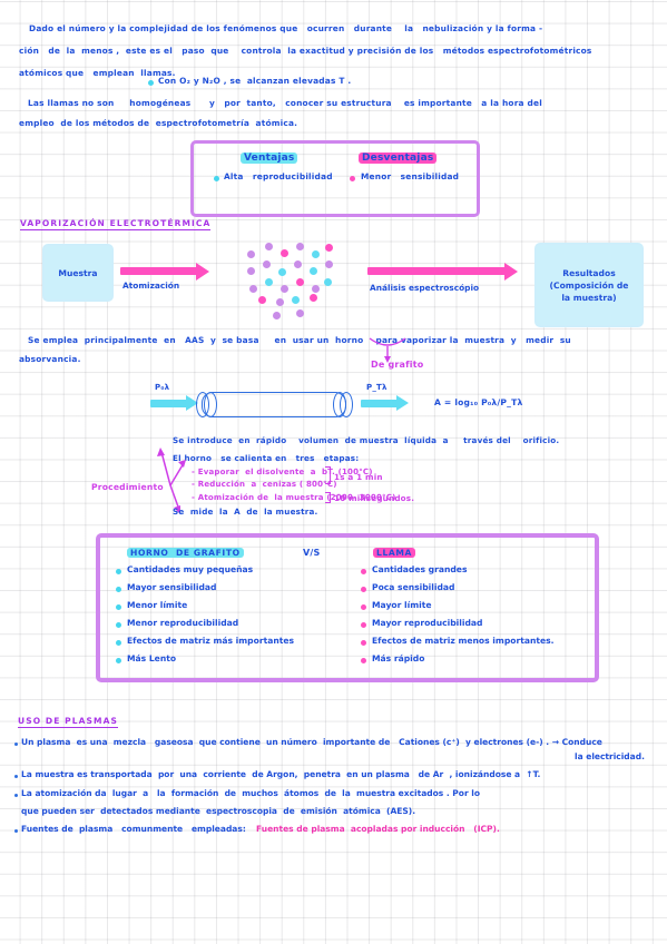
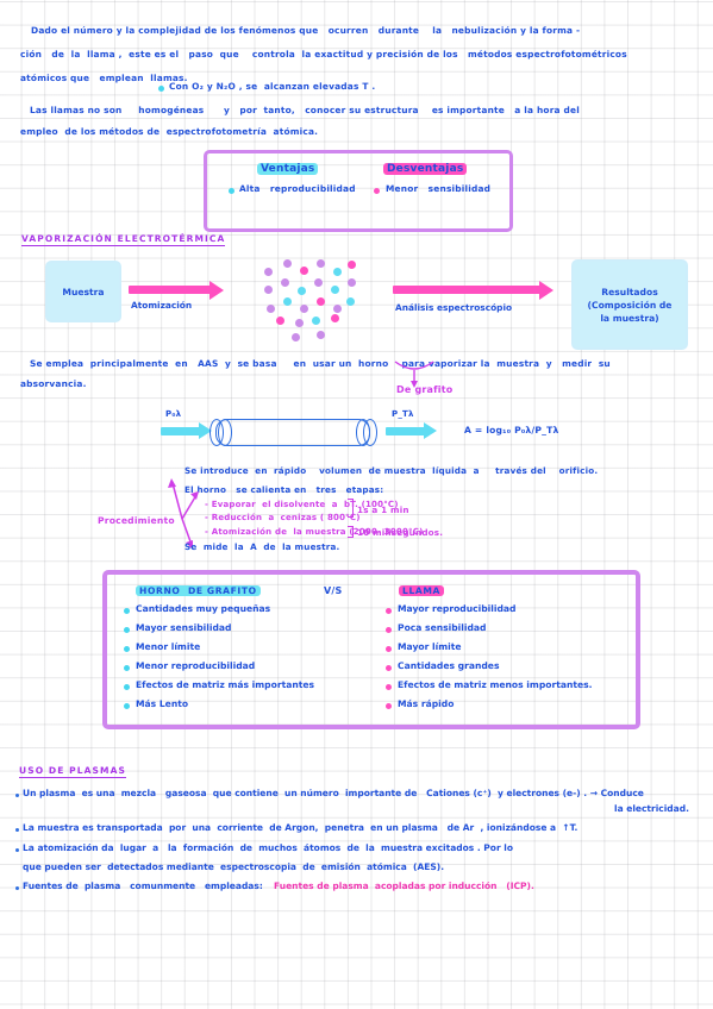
  Dado el número y la complejidad de los fenómenos que ocurren durante la nebulización y la forma -
- ción de la menos , este es el paso que controla la exactitud y precisión de los métodos espectrofotométricos
+ ción de la llama , este es el paso que controla la exactitud y precisión de los métodos espectrofotométricos
  atómicos que emplean llamas.
  Con O₂ y N₂O , se alcanzan elevadas T .
  Las llamas no son homogéneas y por tanto, conocer su estructura es importante a la hora del
  empleo de los métodos de espectrofotometría atómica.
  Ventajas
  Alta reproducibilidad
  Desventajas
  Menor sensibilidad
  VAPORIZACIÓN ELECTROTÉRMICA
  Muestra
  Atomización
  Análisis espectroscópio
  Resultados
  (Composición de
  la muestra)
  Se emplea principalmente en AAS y se basa en usar un horno paraaporizar la muestra y medir su
  absorvancia.
  De grafito
  P₀λ
  P_Tλ
  A = log₁₀ P₀λ/P_Tλ
  Se introduce en rápido volumen de muestra líquida a través del orificio.
  El horno se calienta en tres etapas:
  Procedimiento
  - Evaporar el disolvente a bT. (100°C)
  - Reducción a cenizas ( 800°C)
  - Atomización de la muestra (2000- 3000°C)
  1s a 1 min
  10 milisegundos.
  Se mide la A de la muestra.
  HORNO DE GRAFITO
  V/S
  LLAMA
  Cantidades muy pequeñas
  Mayor sensibilidad
  Menor límite
  Menor reproducibilidad
  Efectos de matriz más importantes
  Más Lento
- Cantidades grandes
+ Mayor reproducibilidad
  Poca sensibilidad
  Mayor límite
- Mayor reproducibilidad
+ Cantidades grandes
  Efectos de matriz menos importantes.
  Más rápido
  USO DE PLASMAS
  Un plasma es una mezcla gaseosa que contiene un número importante de Cationes (c⁺) y electrones (e-) . → Conduce
  la electricidad.
  La muestra es transportada por una corriente de Argon, penetra en un plasma de Ar , ionizándose a ↑T.
  La atomización da lugar a la formación de muchos átomos de la muestra excitados . Por lo
  que pueden ser detectados mediante espectroscopia de emisión atómica (AES).
  Fuentes de plasma comunmente empleadas:
  Fuentes de plasma acopladas por inducción (ICP).
